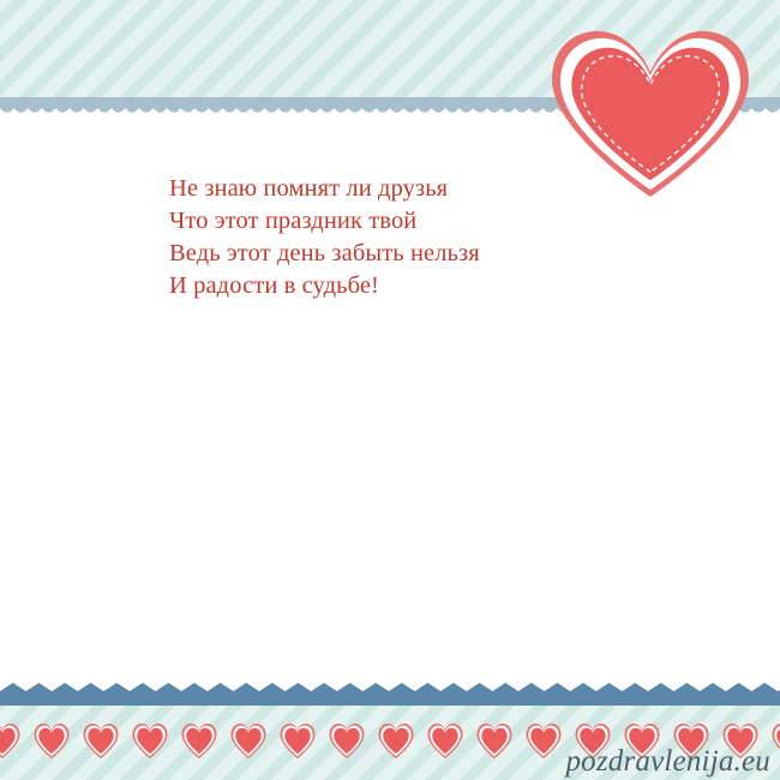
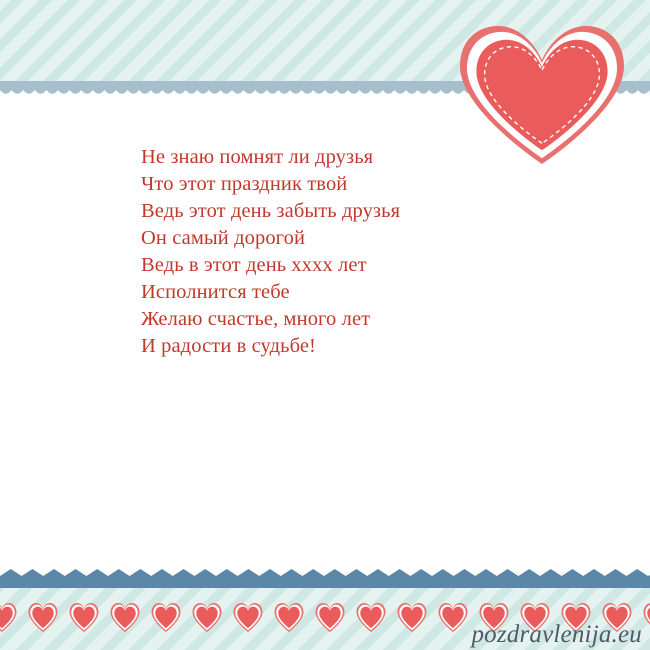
  Не знаю помнят ли друзья
  Что этот праздник твой
- Ведь этот день забыть нельзя
+ Ведь этот день забыть друзья
+ Он самый дорогой
+ Ведь в этот день хххх лет
+ Исполнится тебе
+ Желаю счастье, много лет
  И радости в судьбе!
  pozdravlenija.eu
